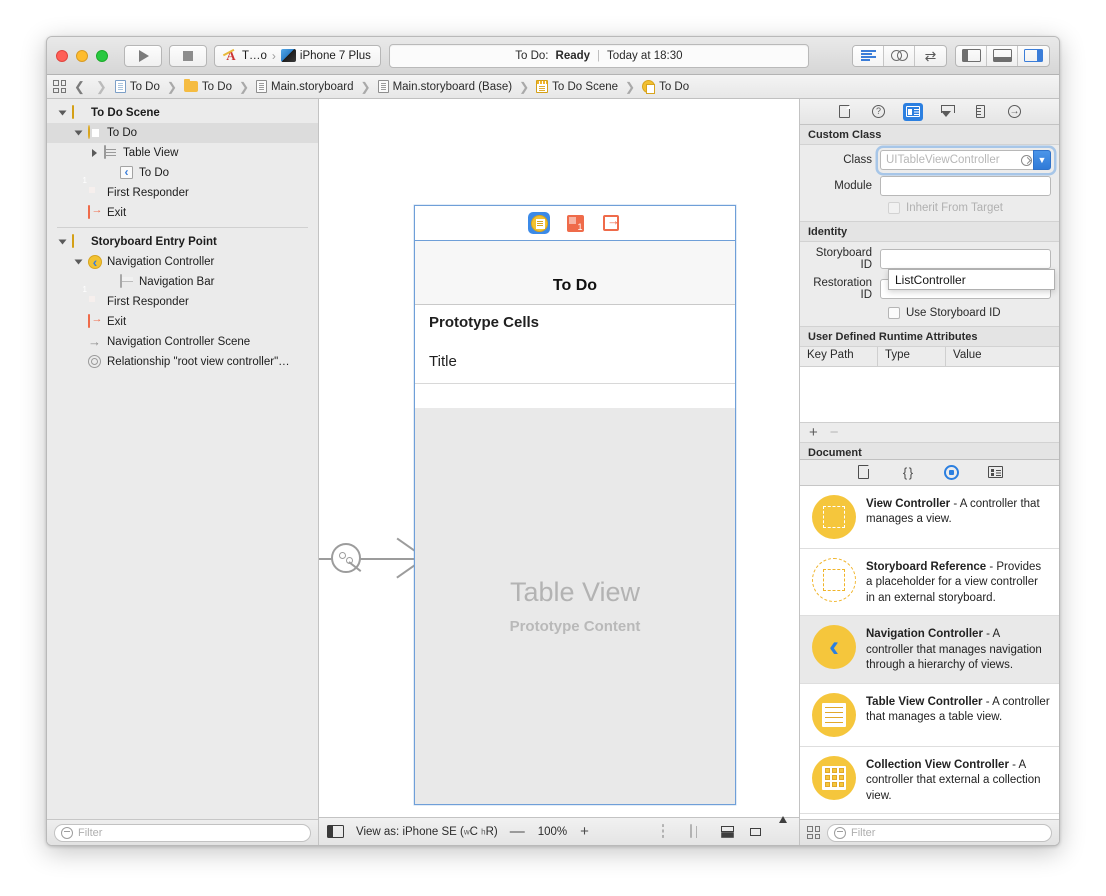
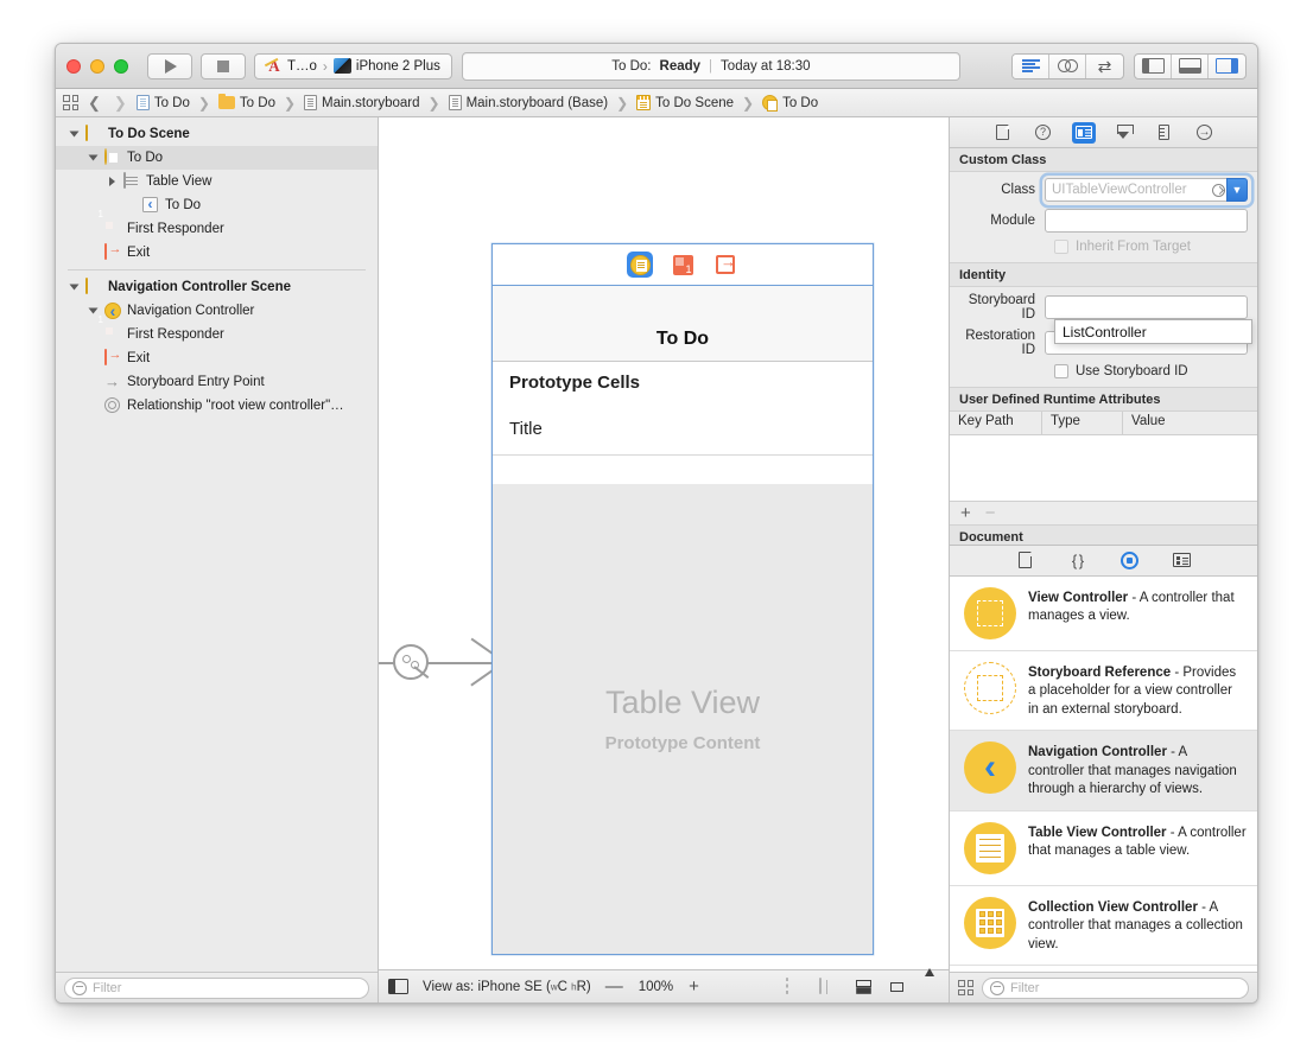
  T…o
  ›
- iPhone 7 Plus
+ iPhone 2 Plus
  To Do:
  Ready
  |
  Today at 18:30
  ⇄
  ❮
  ❯
  To Do
  ❯
  To Do
  ❯
  Main.storyboard
  ❯
  Main.storyboard (Base)
  ❯
  To Do Scene
  ❯
  To Do
  To Do Scene
  To Do
  Table View
  To Do
  First Responder
  Exit
- Storyboard Entry Point
+ Navigation Controller Scene
  Navigation Controller
- Navigation Bar
  First Responder
  Exit
- Navigation Controller Scene
+ Storyboard Entry Point
  Relationship "root view controller"…
  Filter
  To Do
  Prototype Cells
  Title
  Table View
  Prototype Content
  View as: iPhone SE (wC hR)
  —
  100%
  +
  ?
  →
  Custom Class
  Class
  UITableViewController
  ▼
  Module
  Inherit From Target
  Identity
  Storyboard ID
  Restoration ID
  Use Storyboard ID
  User Defined Runtime Attributes
  Key Path
  Type
  Value
  +
  −
  Document
  ListController
  { }
  View Controller - A controller that manages a view.
  Storyboard Reference - Provides a placeholder for a view controller in an external storyboard.
  ‹
  Navigation Controller - A controller that manages navigation through a hierarchy of views.
  Table View Controller - A controller that manages a table view.
- Collection View Controller - A controller that external a collection view.
+ Collection View Controller - A controller that manages a collection view.
  Filter
